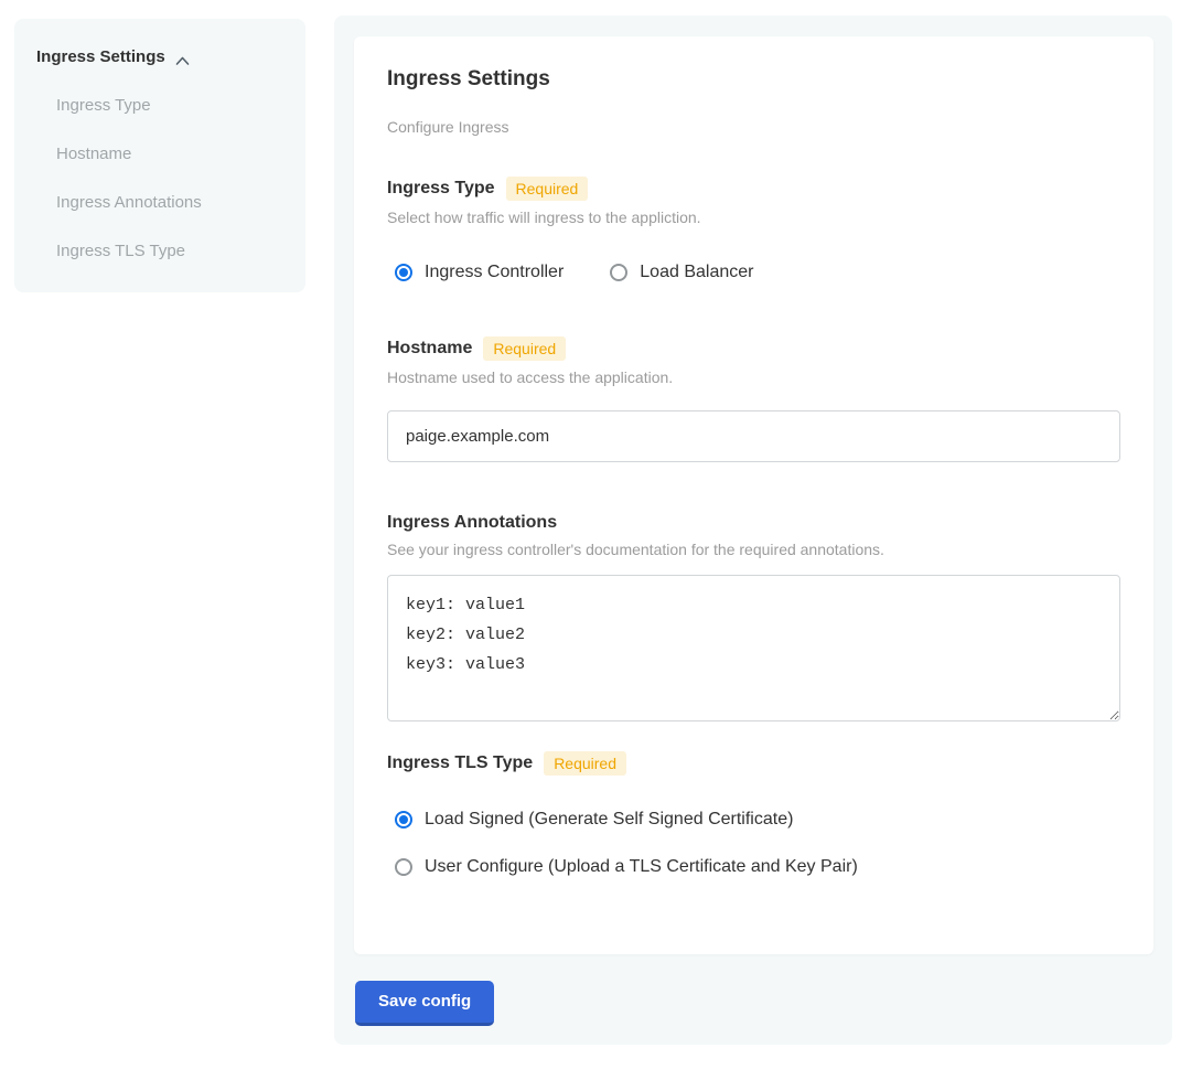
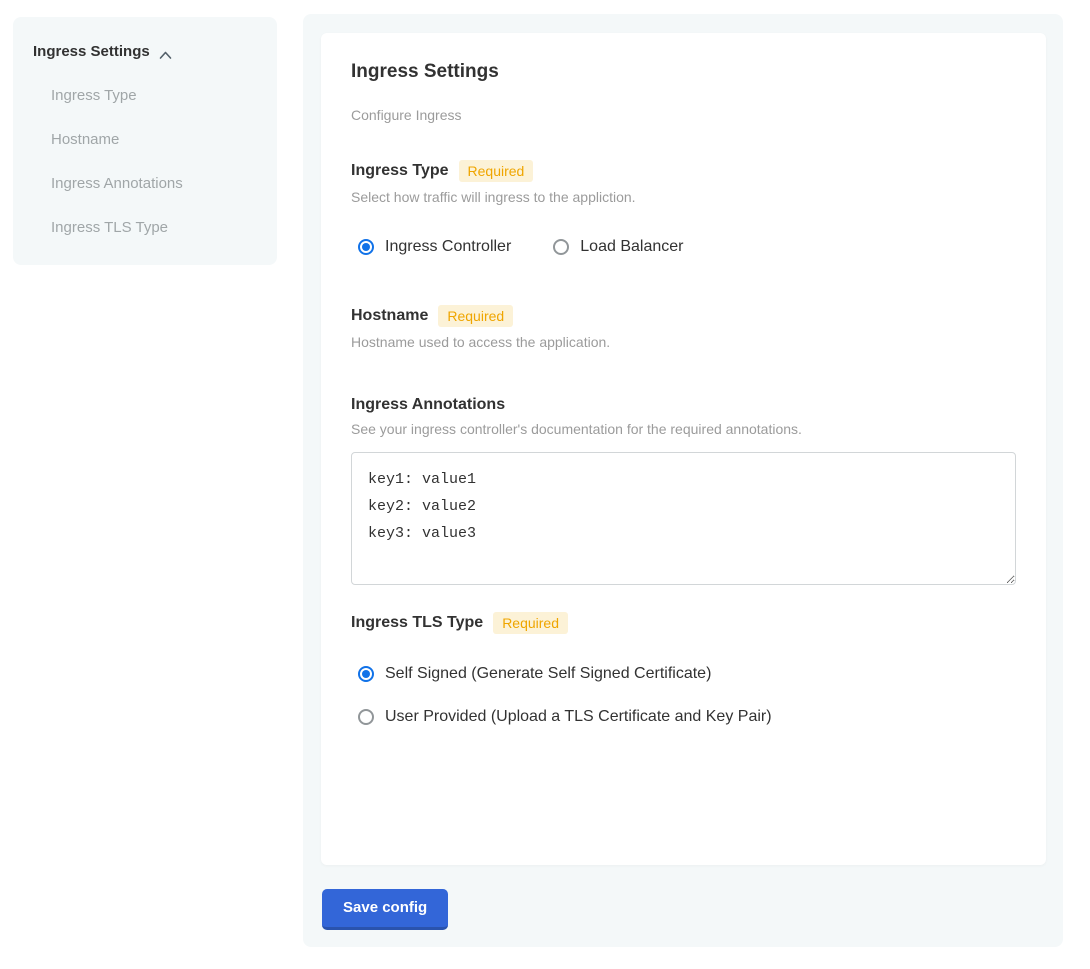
  Ingress Settings
  Ingress Type
  Hostname
  Ingress Annotations
  Ingress TLS Type
  Ingress Settings
  Configure Ingress
  Ingress Type
  Required
  Select how traffic will ingress to the appliction.
  Ingress Controller
  Load Balancer
  Hostname
  Required
  Hostname used to access the application.
- paige.example.com
  Ingress Annotations
  See your ingress controller's documentation for the required annotations.
  key1: value1
  key2: value2
  key3: value3
  Ingress TLS Type
  Required
- Load Signed (Generate Self Signed Certificate)
+ Self Signed (Generate Self Signed Certificate)
- User Configure (Upload a TLS Certificate and Key Pair)
+ User Provided (Upload a TLS Certificate and Key Pair)
  Save config
